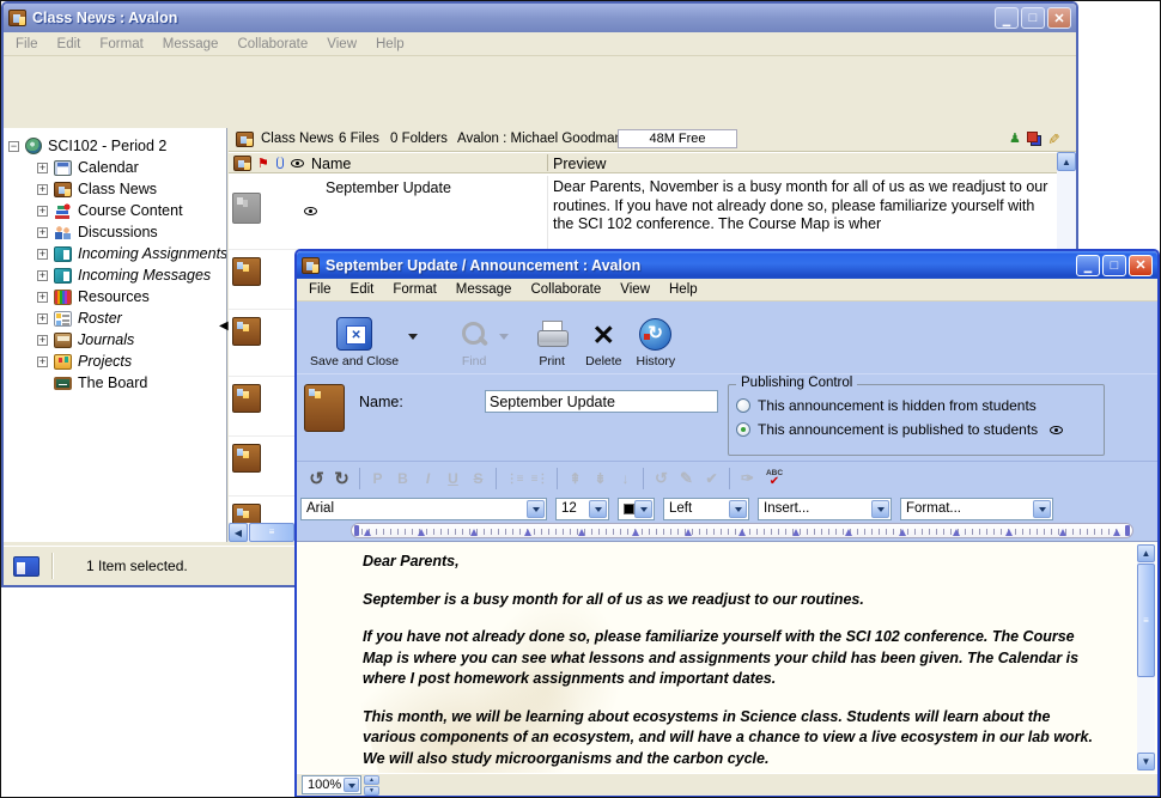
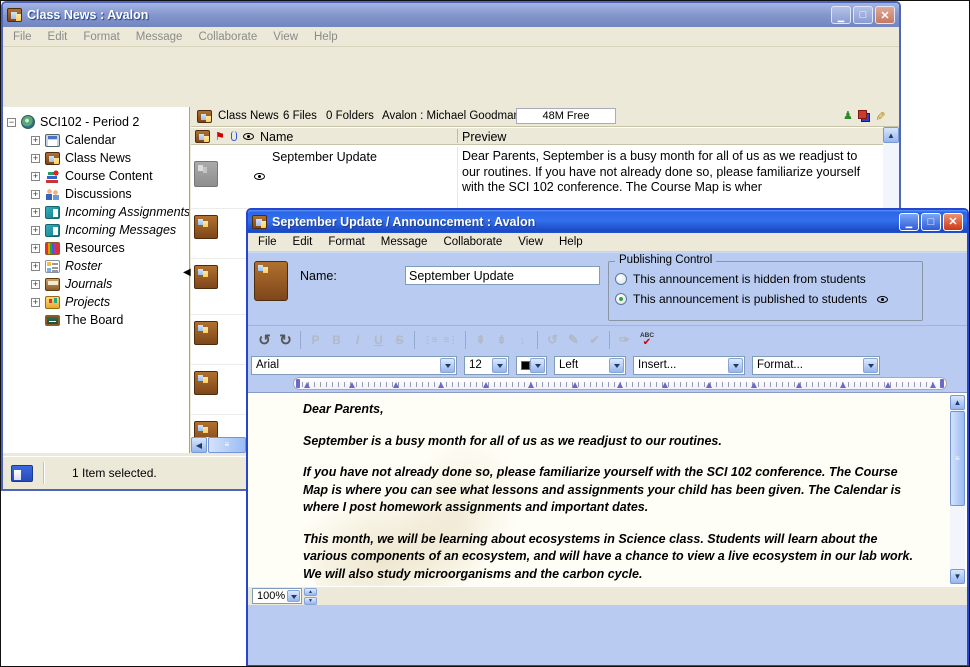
  Class News : Avalon
  File
  Edit
  Format
  Message
  Collaborate
  View
  Help
  SCI102 - Period 2
  Calendar
  Class News
  Course Content
  Discussions
  Incoming Assignments
  Incoming Messages
  Resources
  Roster
  Journals
  Projects
  The Board
  ◀
  Class News
  6 Files
  0 Folders
  Avalon : Michael Goodma
  48M Free
  Name
  Preview
  September Update
- Dear Parents, November is a busy month for all of us as we readjust to our routines. If you have not already done so, please familiarize yourself with the SCI 102 conference. The Course Map is wher
+ Dear Parents, September is a busy month for all of us as we readjust to our routines. If you have not already done so, please familiarize yourself with the SCI 102 conference. The Course Map is wher
  1 Item selected.
  September Update / Announcement : Avalon
  File
  Edit
  Format
  Message
  Collaborate
  View
  Help
- Save and Close
- Find
- Print
- Delete
- History
  Name:
  September Update
  Publishing Control
  This announcement is hidden from students
  This announcement is published to students
  P
  B
  I
  U
  S
  Arial
  12
  Left
  Insert...
  Format...
  Dear Parents,
  September is a busy month for all of us as we readjust to our routines.
  If you have not already done so, please familiarize yourself with the SCI 102 conference. The Course Map is where you can see what lessons and assignments your child has been given. The Calendar is where I post homework assignments and important dates.
  This month, we will be learning about ecosystems in Science class. Students will learn about the various components of an ecosystem, and will have a chance to view a live ecosystem in our lab work. We will also study microorganisms and the carbon cycle.
  100%
